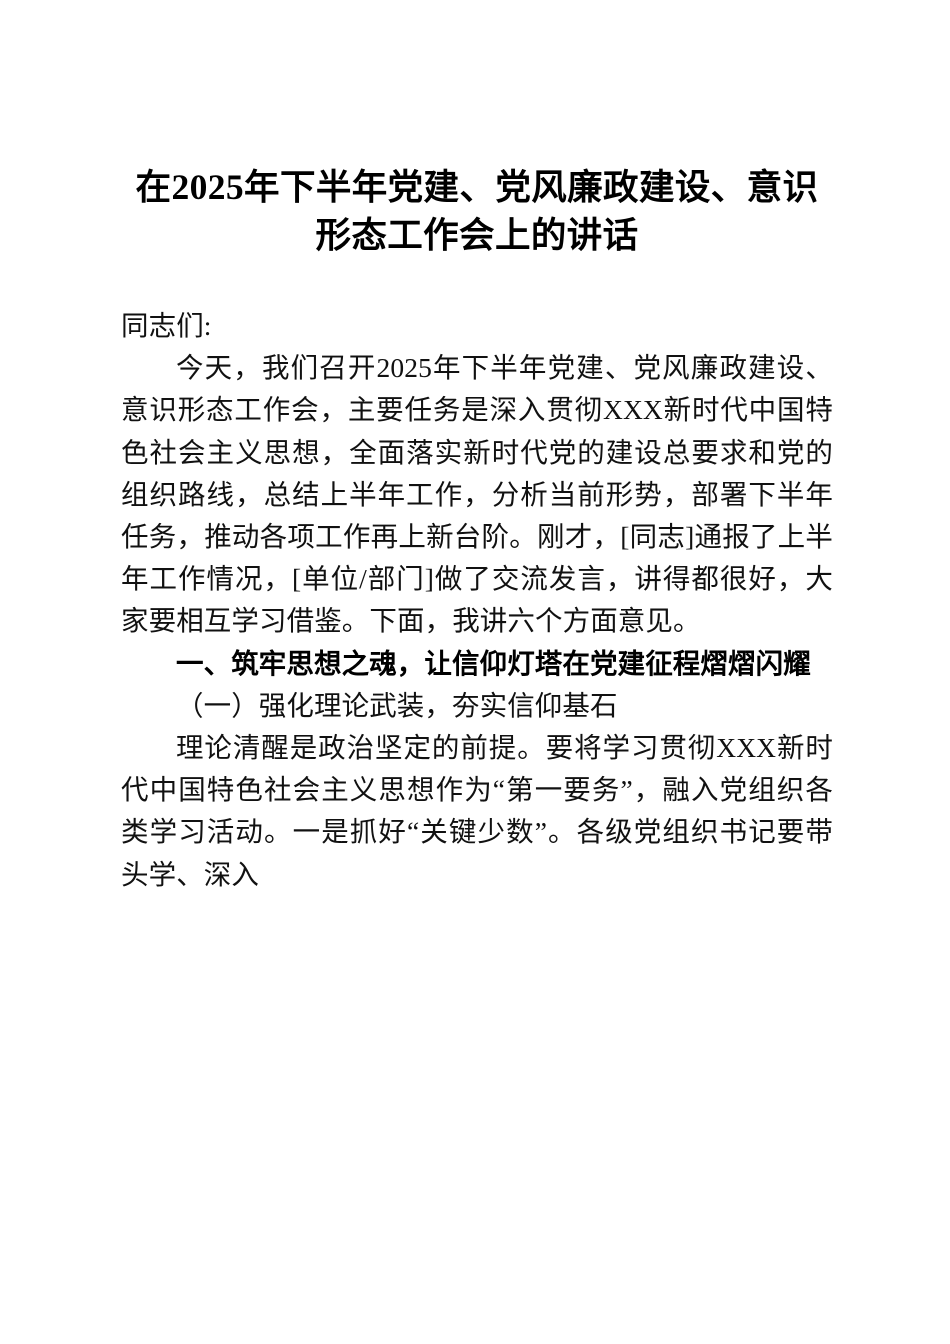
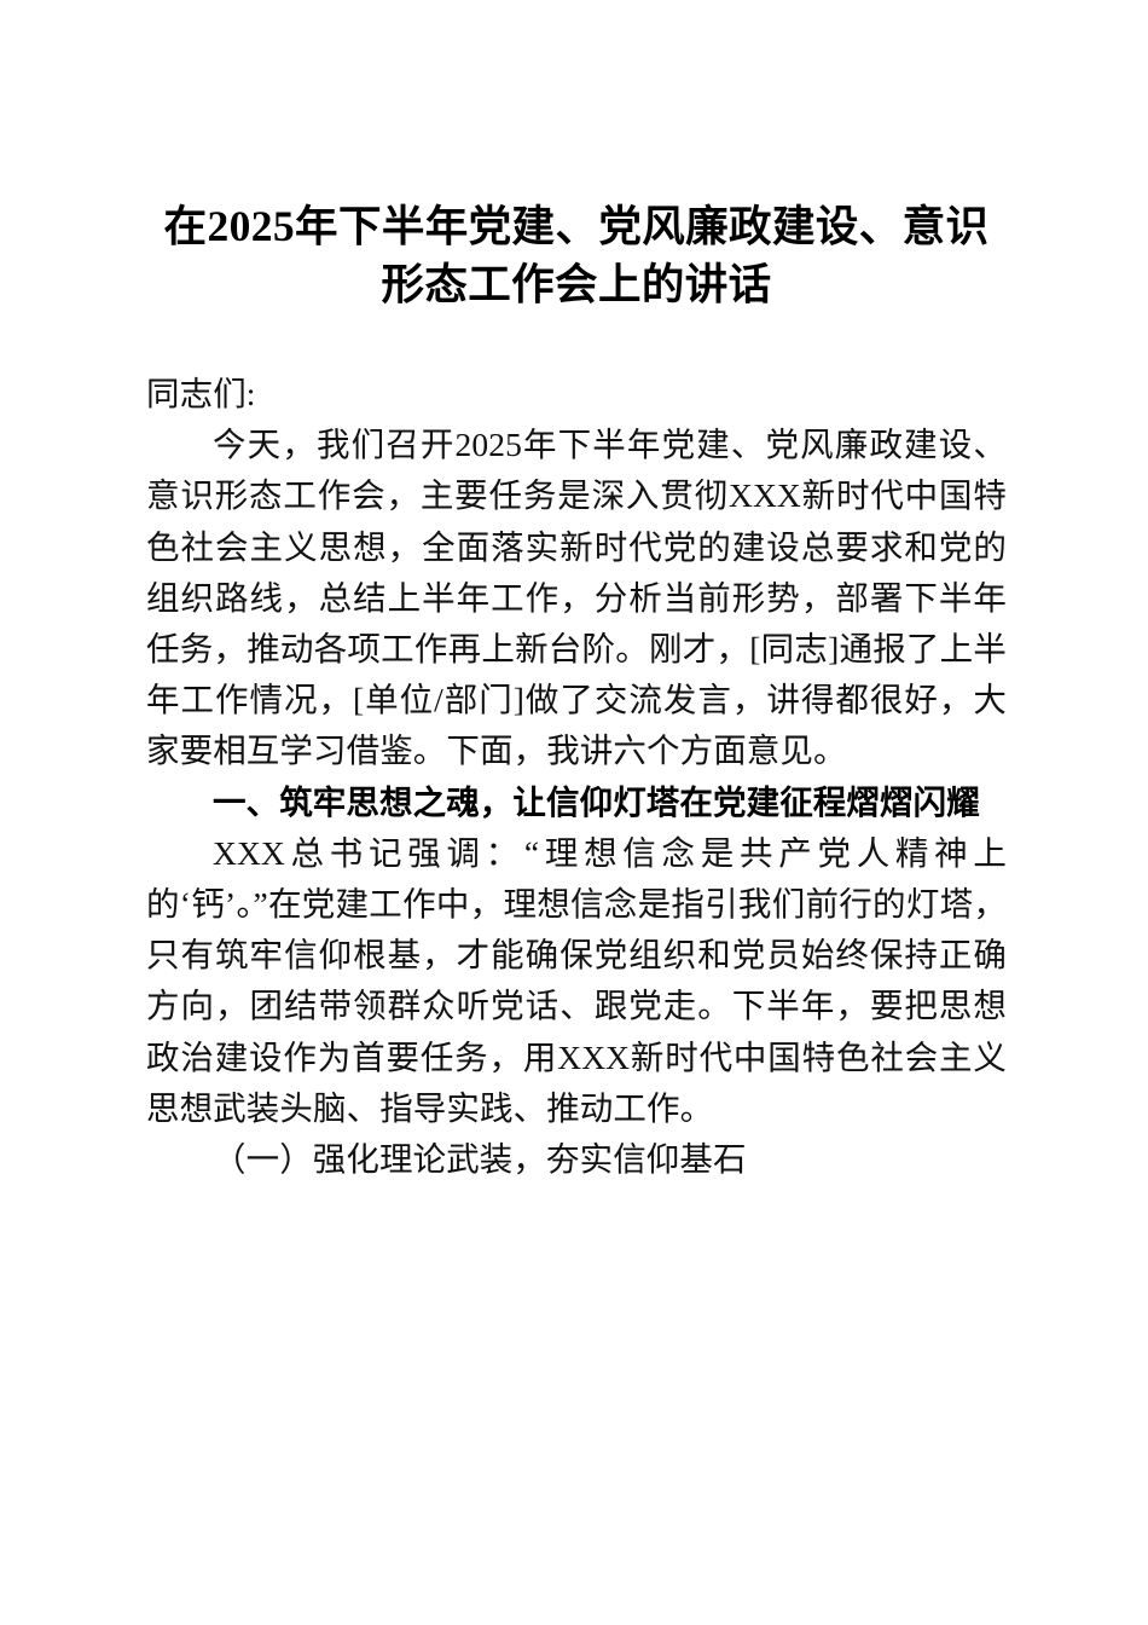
  在2025年下半年党建、党风廉政建设、意识
  形态工作会上的讲话
  同志们:
  今天，我们召开2025年下半年党建、党风廉政建设、意识形态工作会，主要任务是深入贯彻XXX新时代中国特色社会主义思想，全面落实新时代党的建设总要求和党的组织路线，总结上半年工作，分析当前形势，部署下半年任务，推动各项工作再上新台阶。刚才，[同志]通报了上半年工作情况，[单位/部门]做了交流发言，讲得都很好，大家要相互学习借鉴。下面，我讲六个方面意见。
  一、筑牢思想之魂，让信仰灯塔在党建征程熠熠闪耀
+ XXX总书记强调：“理想信念是共产党人精神上的‘钙’。”在党建工作中，理想信念是指引我们前行的灯塔，只有筑牢信仰根基，才能确保党组织和党员始终保持正确方向，团结带领群众听党话、跟党走。下半年，要把思想政治建设作为首要任务，用XXX新时代中国特色社会主义思想武装头脑、指导实践、推动工作。
  （一）强化理论武装，夯实信仰基石
- 理论清醒是政治坚定的前提。要将学习贯彻XXX新时代中国特色社会主义思想作为“第一要务”，融入党组织各类学习活动。一是抓好“关键少数”。各级党组织书记要带头学、深入
